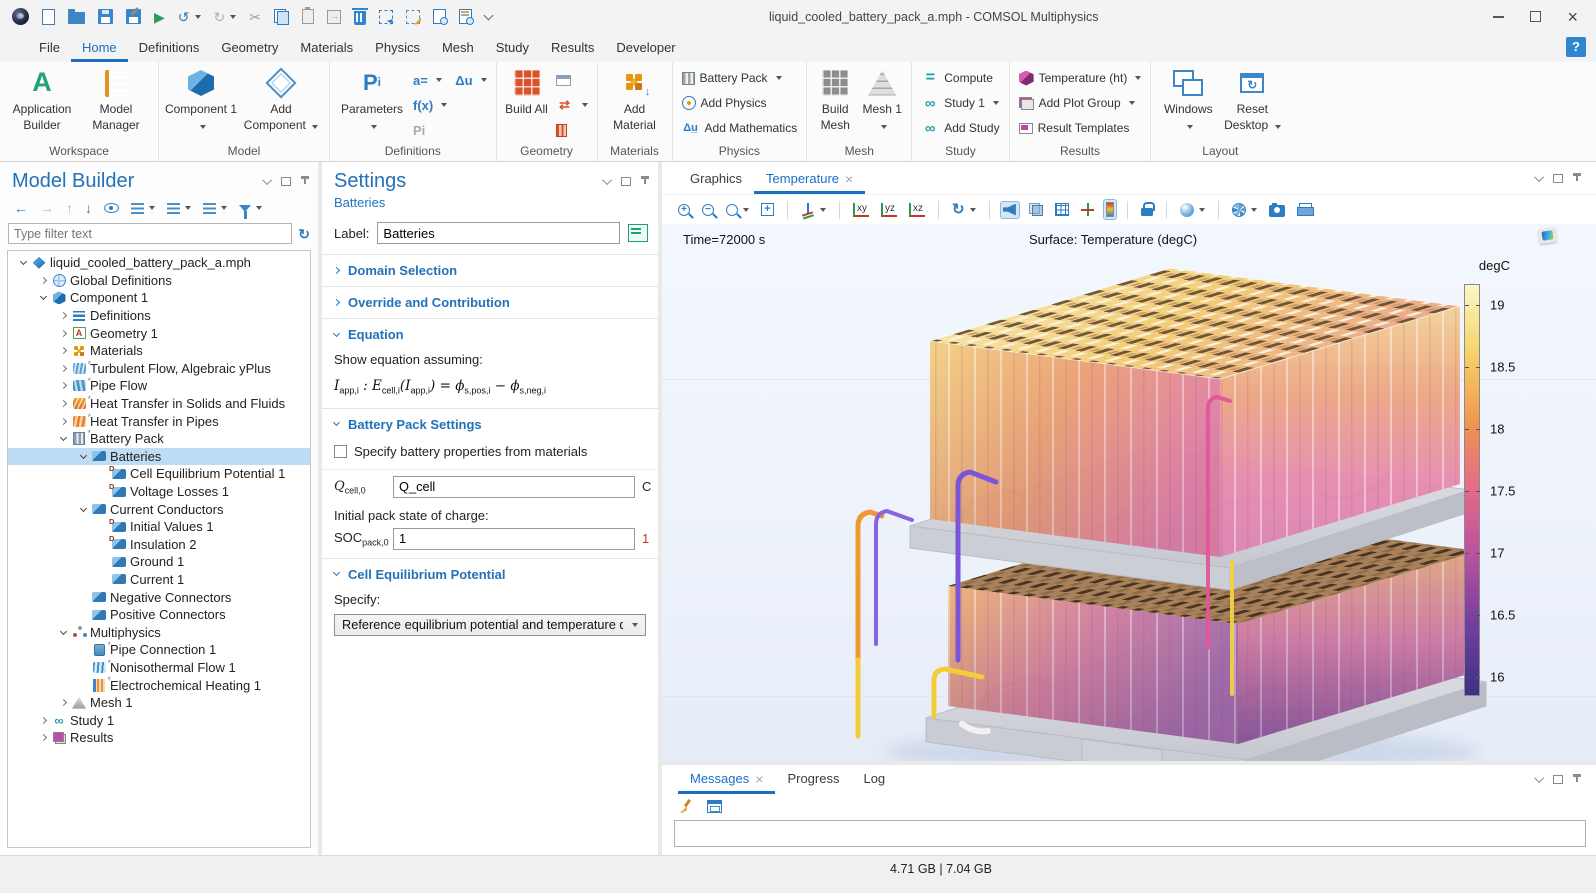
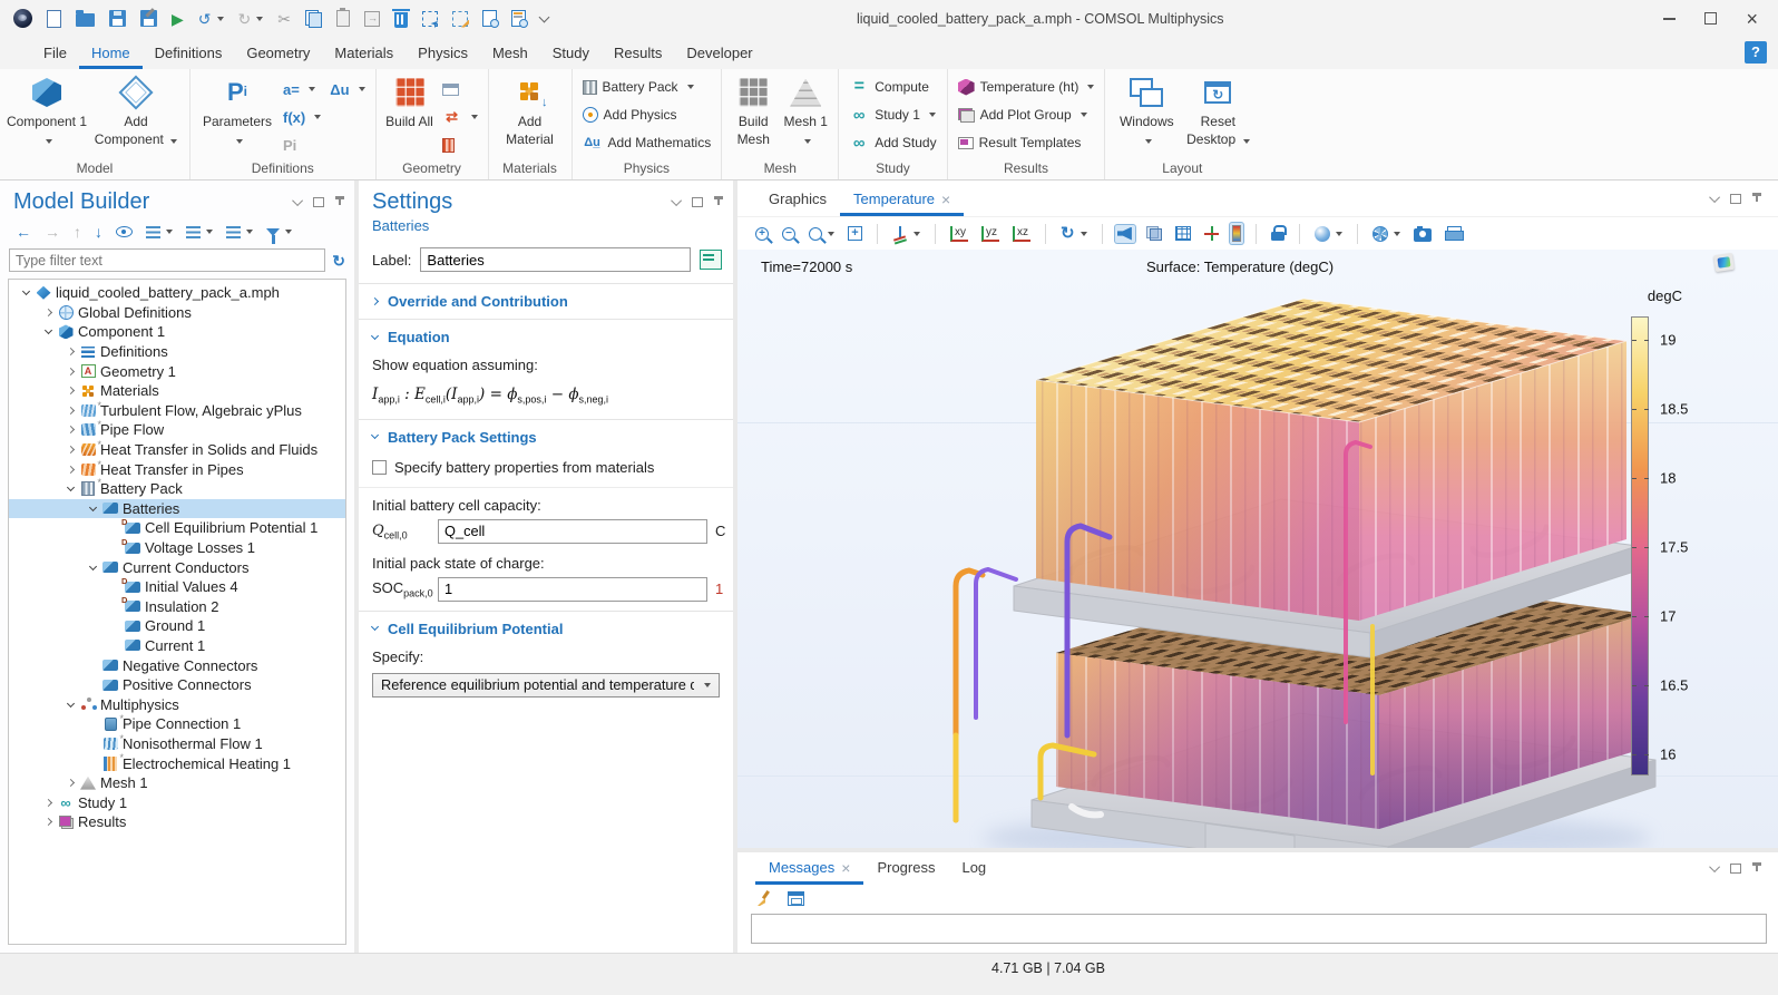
  ▶
  ↺
  ↻
  ✂
  liquid_cooled_battery_pack_a.mph - COMSOL Multiphysics
  ×
  File
  Home
  Definitions
  Geometry
  Materials
  Physics
  Mesh
  Study
  Results
  Developer
  ?
- Application Builder
- Model Manager
- Workspace
  Component 1
  Add Component
  Model
  P
  i
  Parameters
  a=
  f(x)
  Pi
  Δu
  Definitions
  Build All
  ⇄
  Geometry
  Add Material
  Materials
  Battery Pack
  Add Physics
  Δu̲
  Add Mathematics
  Physics
  Build Mesh
  Mesh 1
  Mesh
  =
  Compute
  ∞
  Study 1
  ∞
  Add Study
  Study
  Temperature (ht)
  Add Plot Group
  Result Templates
  Results
  Windows
  ↻
  Reset Desktop
  Layout
  Model Builder
  ←
  →
  ↑
  ↓
  Type filter text
  ↻
  liquid_cooled_battery_pack_a.mph
  Global Definitions
  Component 1
  Definitions
  Geometry 1
  Materials
  Turbulent Flow, Algebraic yPlus
  Pipe Flow
  Heat Transfer in Solids and Fluids
  Heat Transfer in Pipes
  Battery Pack
  Batteries
  Cell Equilibrium Potential 1
  Voltage Losses 1
  Current Conductors
- Initial Values 1
+ Initial Values 4
  Insulation 2
  Ground 1
  Current 1
  Negative Connectors
  Positive Connectors
  Multiphysics
  Pipe Connection 1
  Nonisothermal Flow 1
  Electrochemical Heating 1
  Mesh 1
  ∞
  Study 1
  Results
  Settings
  Batteries
  Label:
  Batteries
- Domain Selection
  Override and Contribution
  Equation
  Show equation assuming:
  Iapp,i : Ecell,i(Iapp,i) = ϕs,pos,i − ϕs,neg,i
  Battery Pack Settings
  Specify battery properties from materials
+ Initial battery cell capacity:
  Qcell,0
  Q_cell
  C
  Initial pack state of charge:
  SOCpack,0
  1
  1
  Cell Equilibrium Potential
  Specify:
  Reference equilibrium potential and temperature d
  Graphics
  Temperature
  ×
  xy
  yz
  xz
  ↻
  Time=72000 s
  Surface: Temperature (degC)
  degC
  19
  18.5
  18
  17.5
  17
  16.5
  16
  Messages
  ×
  Progress
  Log
  4.71 GB | 7.04 GB
